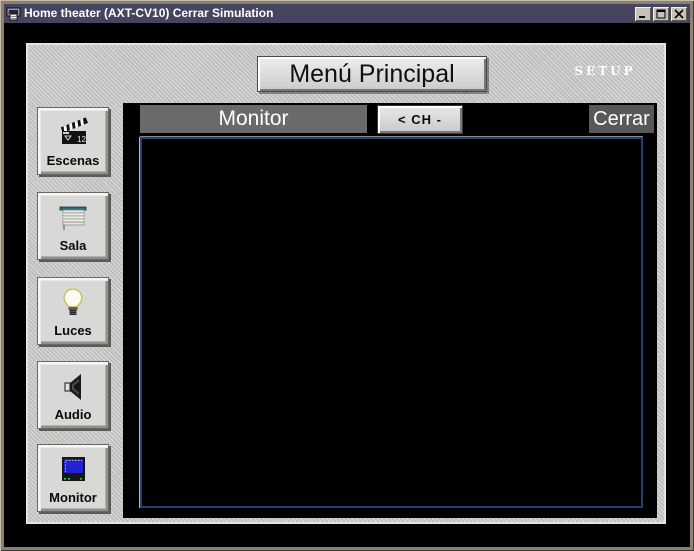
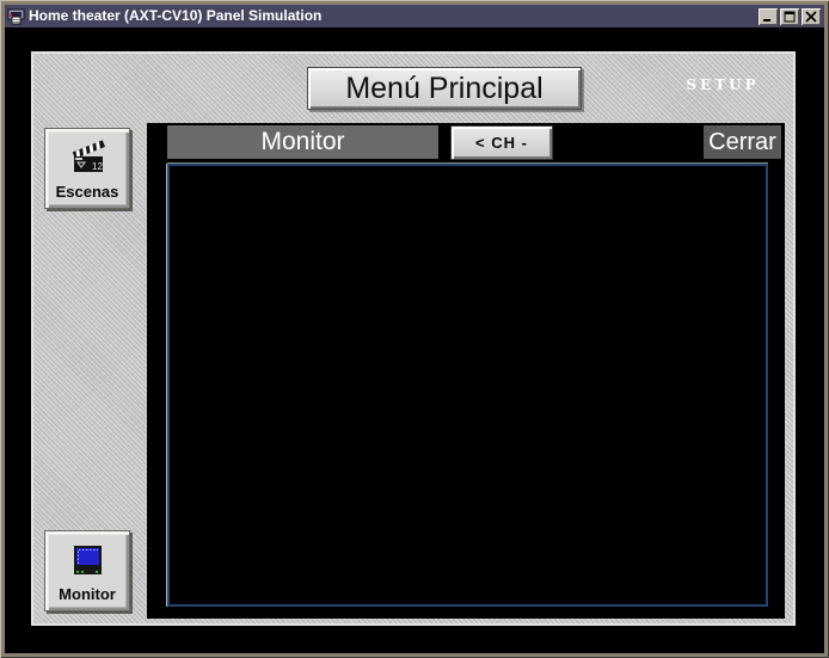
- Home theater (AXT-CV10) Cerrar Simulation
+ Home theater (AXT-CV10) Panel Simulation
  Menú Principal
  SETUP
  Monitor
  < CH -
  Cerrar
  12
  Escenas
- Sala
- Luces
- Audio
  Monitor
